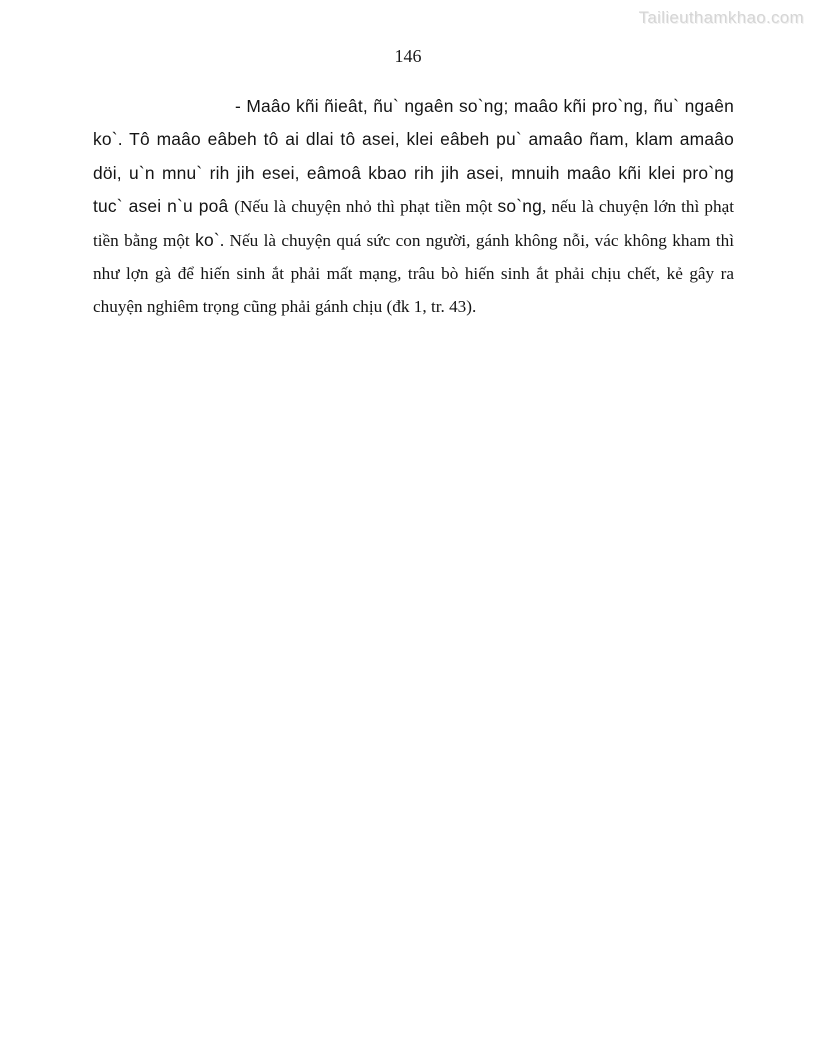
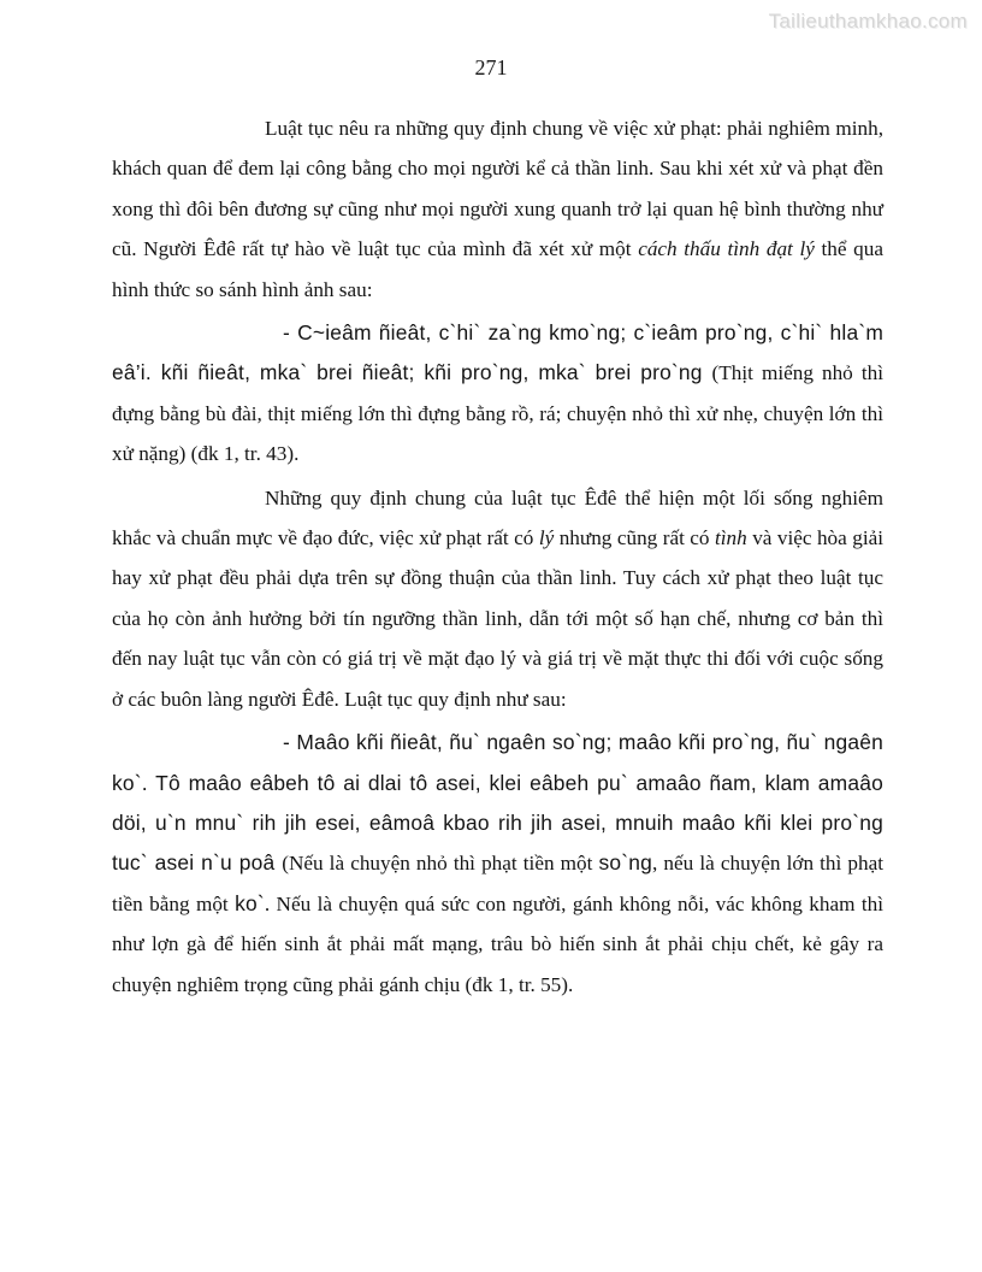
  Tailieuthamkhao.com
- 146
+ 271
+ Luật tục nêu ra những quy định chung về việc xử phạt: phải nghiêm minh, khách quan để đem lại công bằng cho mọi người kể cả thần linh. Sau khi xét xử và phạt đền xong thì đôi bên đương sự cũng như mọi người xung quanh trở lại quan hệ bình thường như cũ. Người Êđê rất tự hào về luật tục của mình đã xét xử một cách thấu tình đạt lý thể qua hình thức so sánh hình ảnh sau:
+ - C~ieâm ñieât, c`hi` za`ng kmo`ng; c`ieâm pro`ng, c`hi` hla`m eâ’i. kñi ñieât, mka` brei ñieât; kñi pro`ng, mka` brei pro`ng (Thịt miếng nhỏ thì đựng bằng bù đài, thịt miếng lớn thì đựng bằng rồ, rá; chuyện nhỏ thì xử nhẹ, chuyện lớn thì xử nặng) (đk 1, tr. 43).
+ Những quy định chung của luật tục Êđê thể hiện một lối sống nghiêm khắc và chuẩn mực về đạo đức, việc xử phạt rất có lý nhưng cũng rất có tình và việc hòa giải hay xử phạt đều phải dựa trên sự đồng thuận của thần linh. Tuy cách xử phạt theo luật tục của họ còn ảnh hưởng bởi tín ngưỡng thần linh, dẫn tới một số hạn chế, nhưng cơ bản thì đến nay luật tục vẫn còn có giá trị về mặt đạo lý và giá trị về mặt thực thi đối với cuộc sống ở các buôn làng người Êđê. Luật tục quy định như sau:
- - Maâo kñi ñieât, ñu` ngaên so`ng; maâo kñi pro`ng, ñu` ngaên ko`. Tô maâo eâbeh tô ai dlai tô asei, klei eâbeh pu` amaâo ñam, klam amaâo döi, u`n mnu` rih jih esei, eâmoâ kbao rih jih asei, mnuih maâo kñi klei pro`ng tuc` asei n`u poâ (Nếu là chuyện nhỏ thì phạt tiền một so`ng, nếu là chuyện lớn thì phạt tiền bằng một ko`. Nếu là chuyện quá sức con người, gánh không nỗi, vác không kham thì như lợn gà để hiến sinh ắt phải mất mạng, trâu bò hiến sinh ắt phải chịu chết, kẻ gây ra chuyện nghiêm trọng cũng phải gánh chịu (đk 1, tr. 43).
+ - Maâo kñi ñieât, ñu` ngaên so`ng; maâo kñi pro`ng, ñu` ngaên ko`. Tô maâo eâbeh tô ai dlai tô asei, klei eâbeh pu` amaâo ñam, klam amaâo döi, u`n mnu` rih jih esei, eâmoâ kbao rih jih asei, mnuih maâo kñi klei pro`ng tuc` asei n`u poâ (Nếu là chuyện nhỏ thì phạt tiền một so`ng, nếu là chuyện lớn thì phạt tiền bằng một ko`. Nếu là chuyện quá sức con người, gánh không nỗi, vác không kham thì như lợn gà để hiến sinh ắt phải mất mạng, trâu bò hiến sinh ắt phải chịu chết, kẻ gây ra chuyện nghiêm trọng cũng phải gánh chịu (đk 1, tr. 55).
